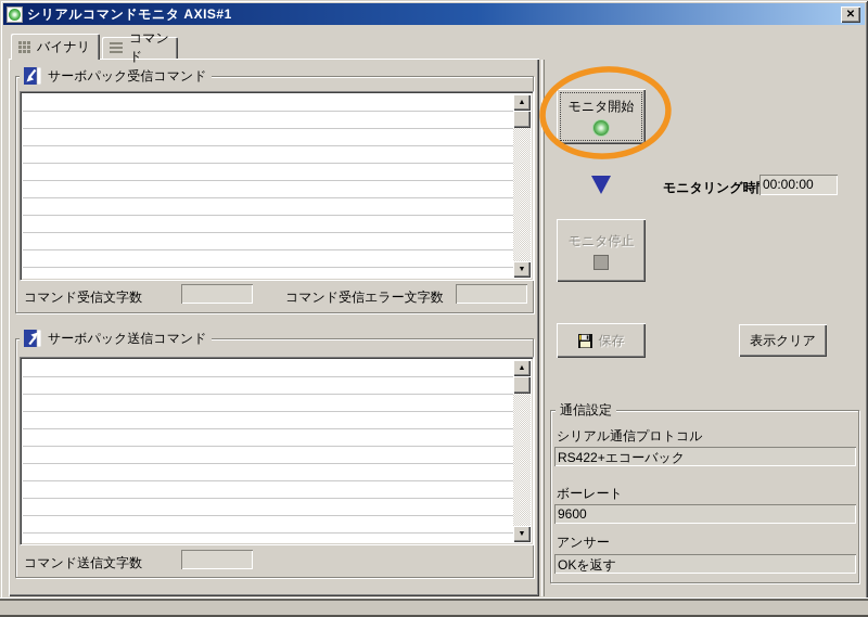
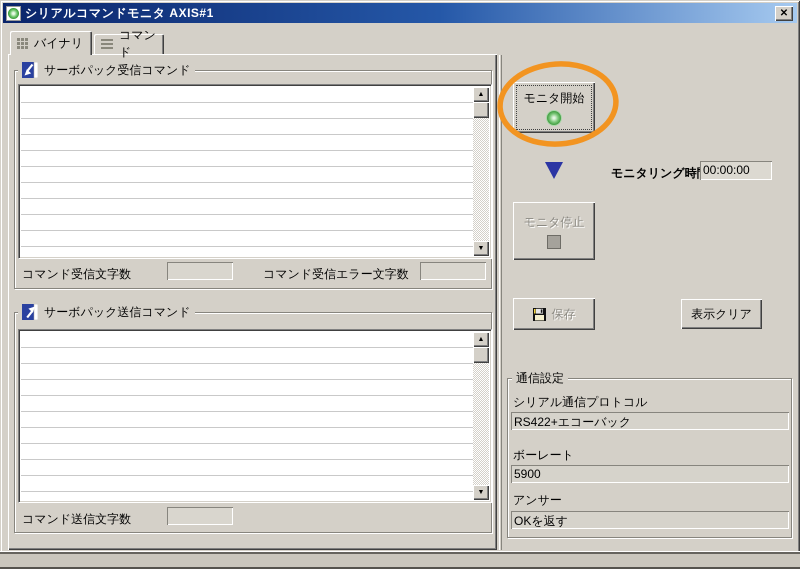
  シリアルコマンドモニタ AXIS#1
  ✕
  バイナリ
  コマンド
  サーボパック受信コマンド
  コマンド受信文字数
  コマンド受信エラー文字数
  サーボパック送信コマンド
  コマンド送信文字数
  モニタ開始
  モニタリング時
  00:00:00
  モニタ停止
  保存
  表示クリア
  通信設定
  シリアル通信プロトコル
  RS422+エコーバック
  ボーレート
- 9600
+ 5900
  アンサー
  OKを返す
